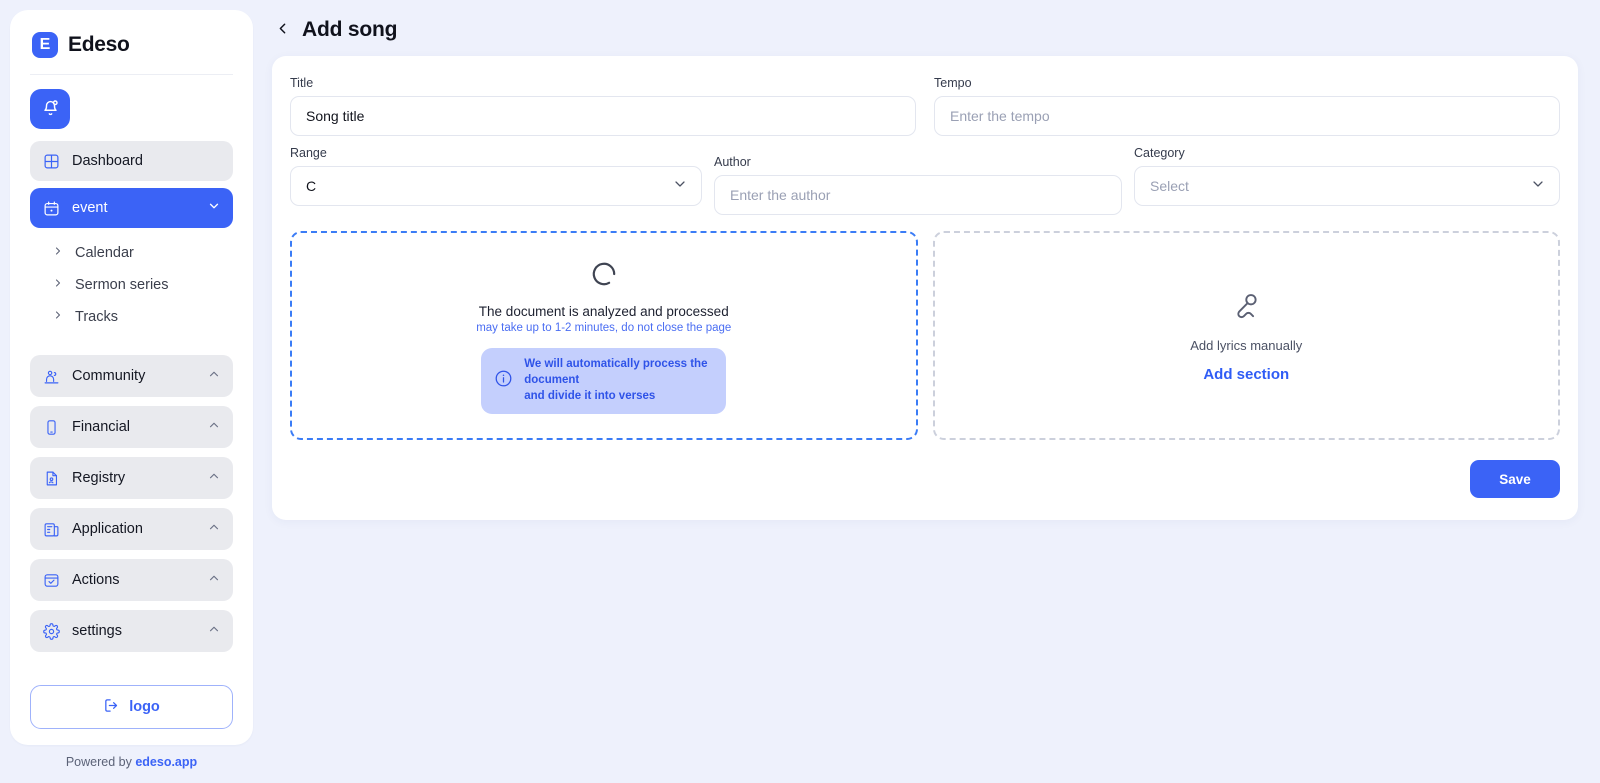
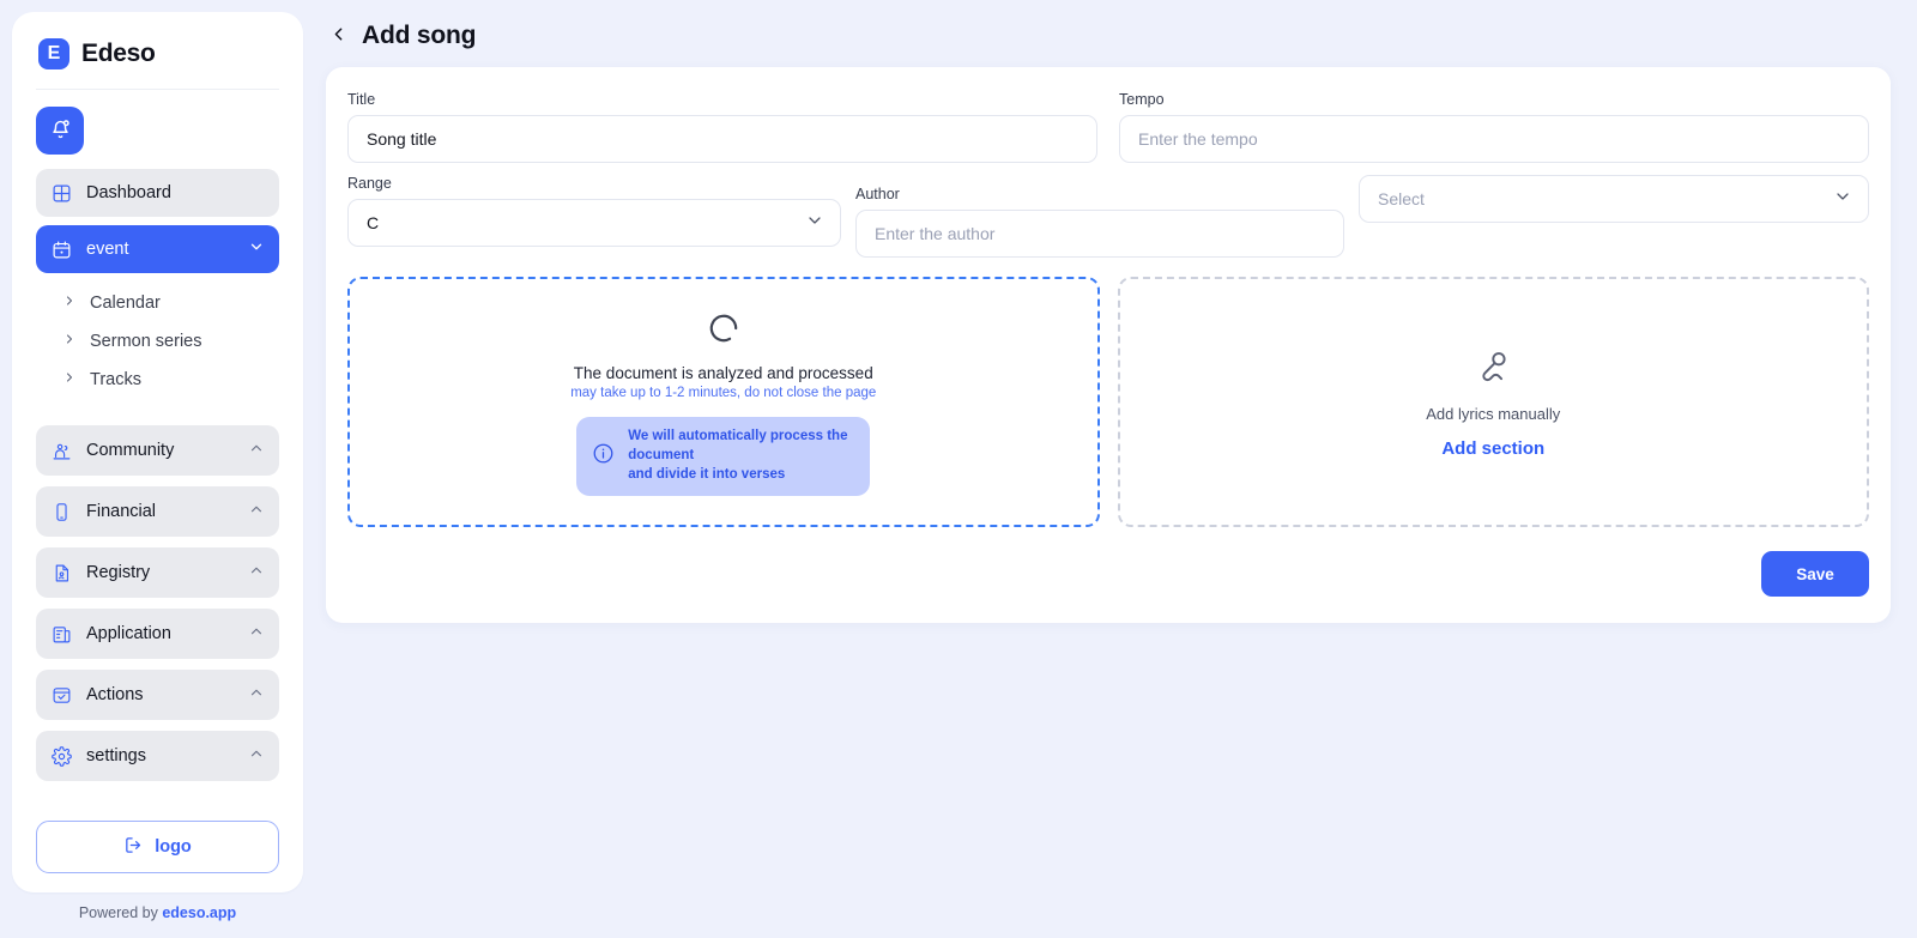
  E
  Edeso
  Dashboard
  event
  Calendar
  Sermon series
  Tracks
  Community
  Financial
  Registry
  Application
  Actions
  settings
  logo
  Powered by edeso.app
  Add song
  Title
  Song title
  Tempo
  Enter the tempo
  Range
  C
  Author
  Enter the author
- Category
  Select
  The document is analyzed and processed
  may take up to 1-2 minutes, do not close the page
  We will automatically process the document
  and divide it into verses
  Add lyrics manually
  Add section
  Save
